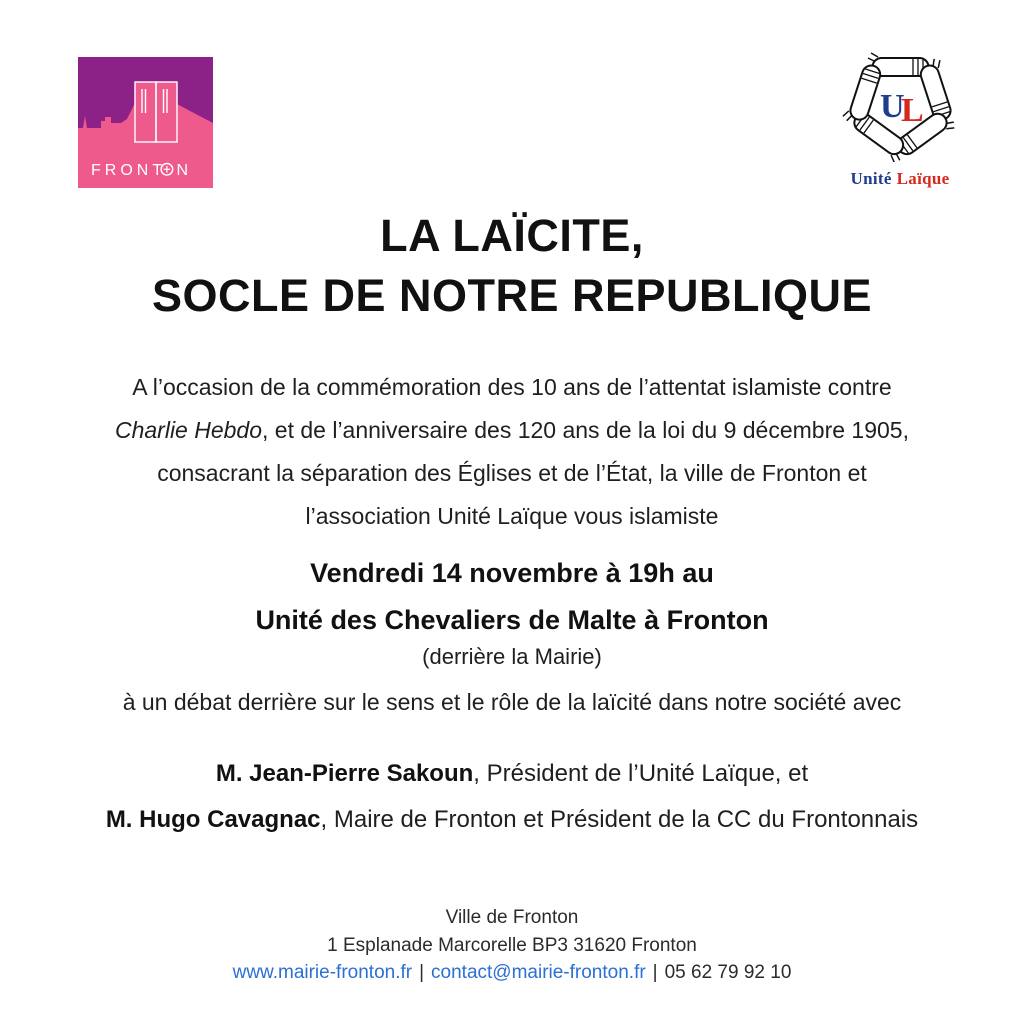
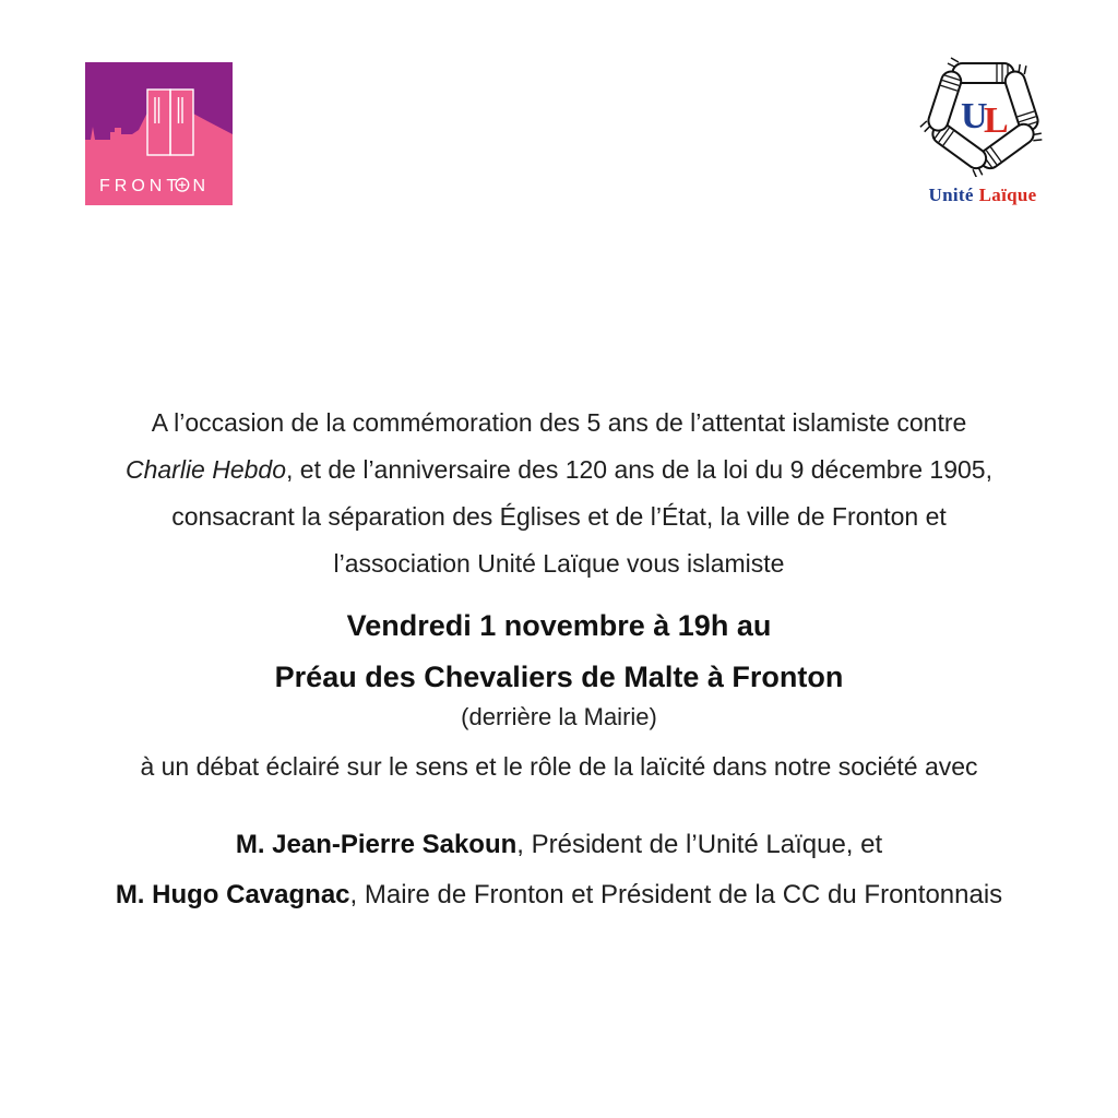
  FRONT
  N
  U
  L
  Unité Laïque
- LA LAÏCITE,
- SOCLE DE NOTRE REPUBLIQUE
- A l’occasion de la commémoration des 10 ans de l’attentat islamiste contre
+ A l’occasion de la commémoration des 5 ans de l’attentat islamiste contre
  Charlie Hebdo, et de l’anniversaire des 120 ans de la loi du 9 décembre 1905,
  consacrant la séparation des Églises et de l’État, la ville de Fronton et
  l’association Unité Laïque vous islamiste
- Vendredi 14 novembre à 19h au
+ Vendredi 1 novembre à 19h au
- Unité des Chevaliers de Malte à Fronton
+ Préau des Chevaliers de Malte à Fronton
  (derrière la Mairie)
- à un débat derrière sur le sens et le rôle de la laïcité dans notre société avec
+ à un débat éclairé sur le sens et le rôle de la laïcité dans notre société avec
  M. Jean-Pierre Sakoun, Président de l’Unité Laïque, et
  M. Hugo Cavagnac, Maire de Fronton et Président de la CC du Frontonnais
- Ville de Fronton
- 1 Esplanade Marcorelle BP3 31620 Fronton
- www.mairie-fronton.fr | contact@mairie-fronton.fr | 05 62 79 92 10
